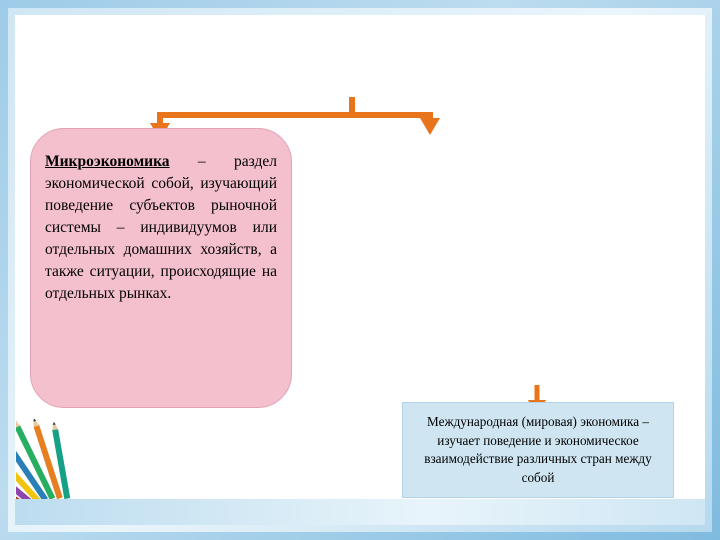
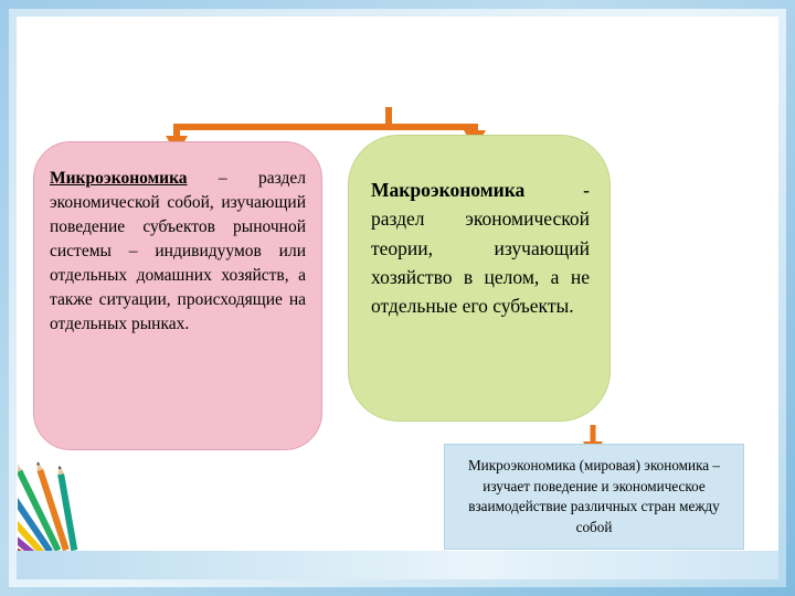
  Микроэкономика – раздел экономической собой, изучающий поведение субъектов рыночной системы – индивидуумов или отдельных домашних хозяйств, а также ситуации, происходящие на отдельных рынках.
+ Макроэкономика - раздел экономической теории, изучающий хозяйство в целом, а не отдельные его субъекты.
- Международная (мировая) экономика – изучает поведение и экономическое взаимодействие различных стран между собой
+ Микроэкономика (мировая) экономика – изучает поведение и экономическое взаимодействие различных стран между собой
